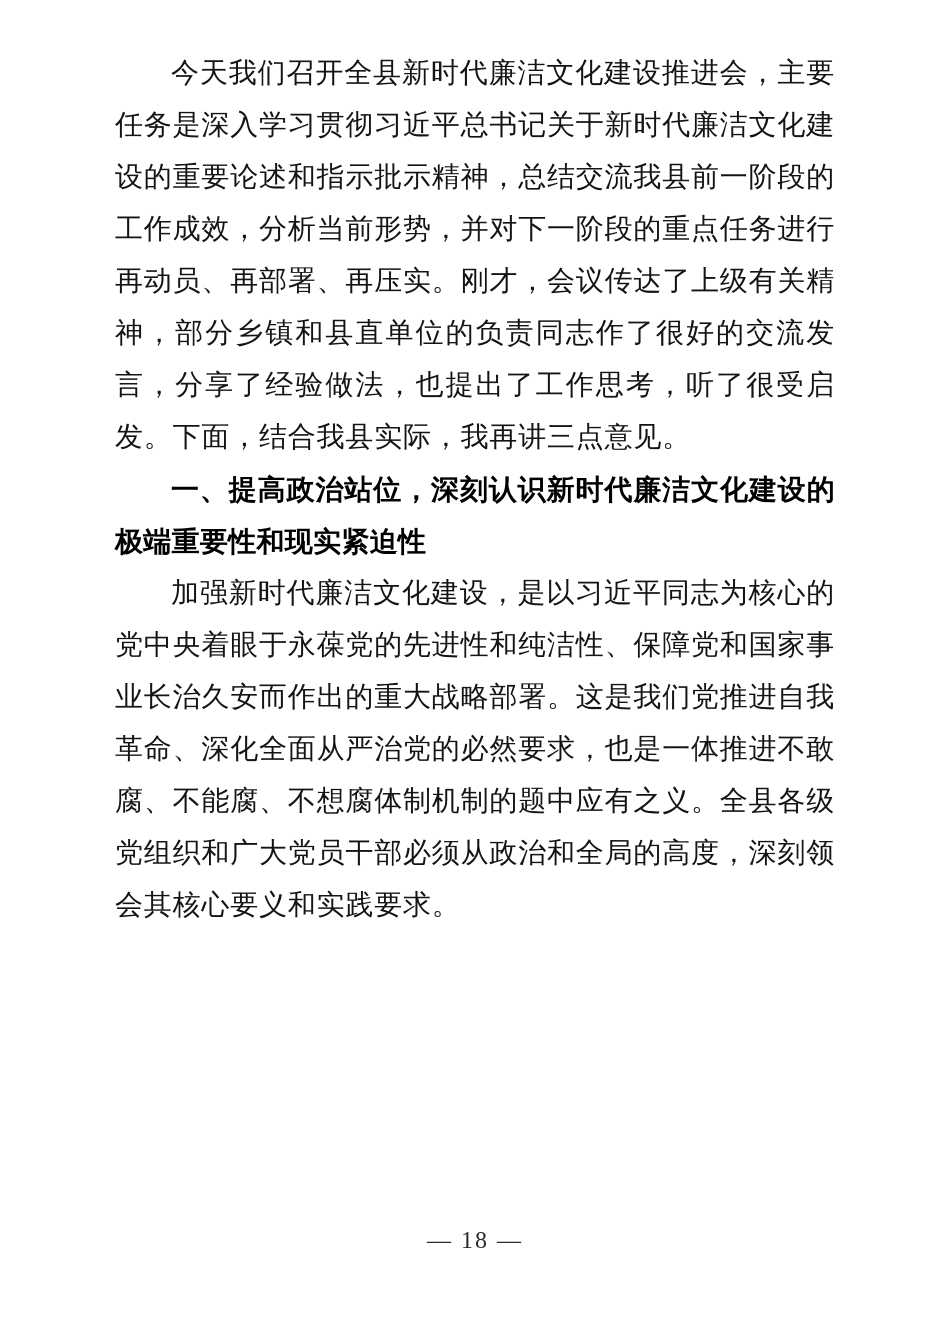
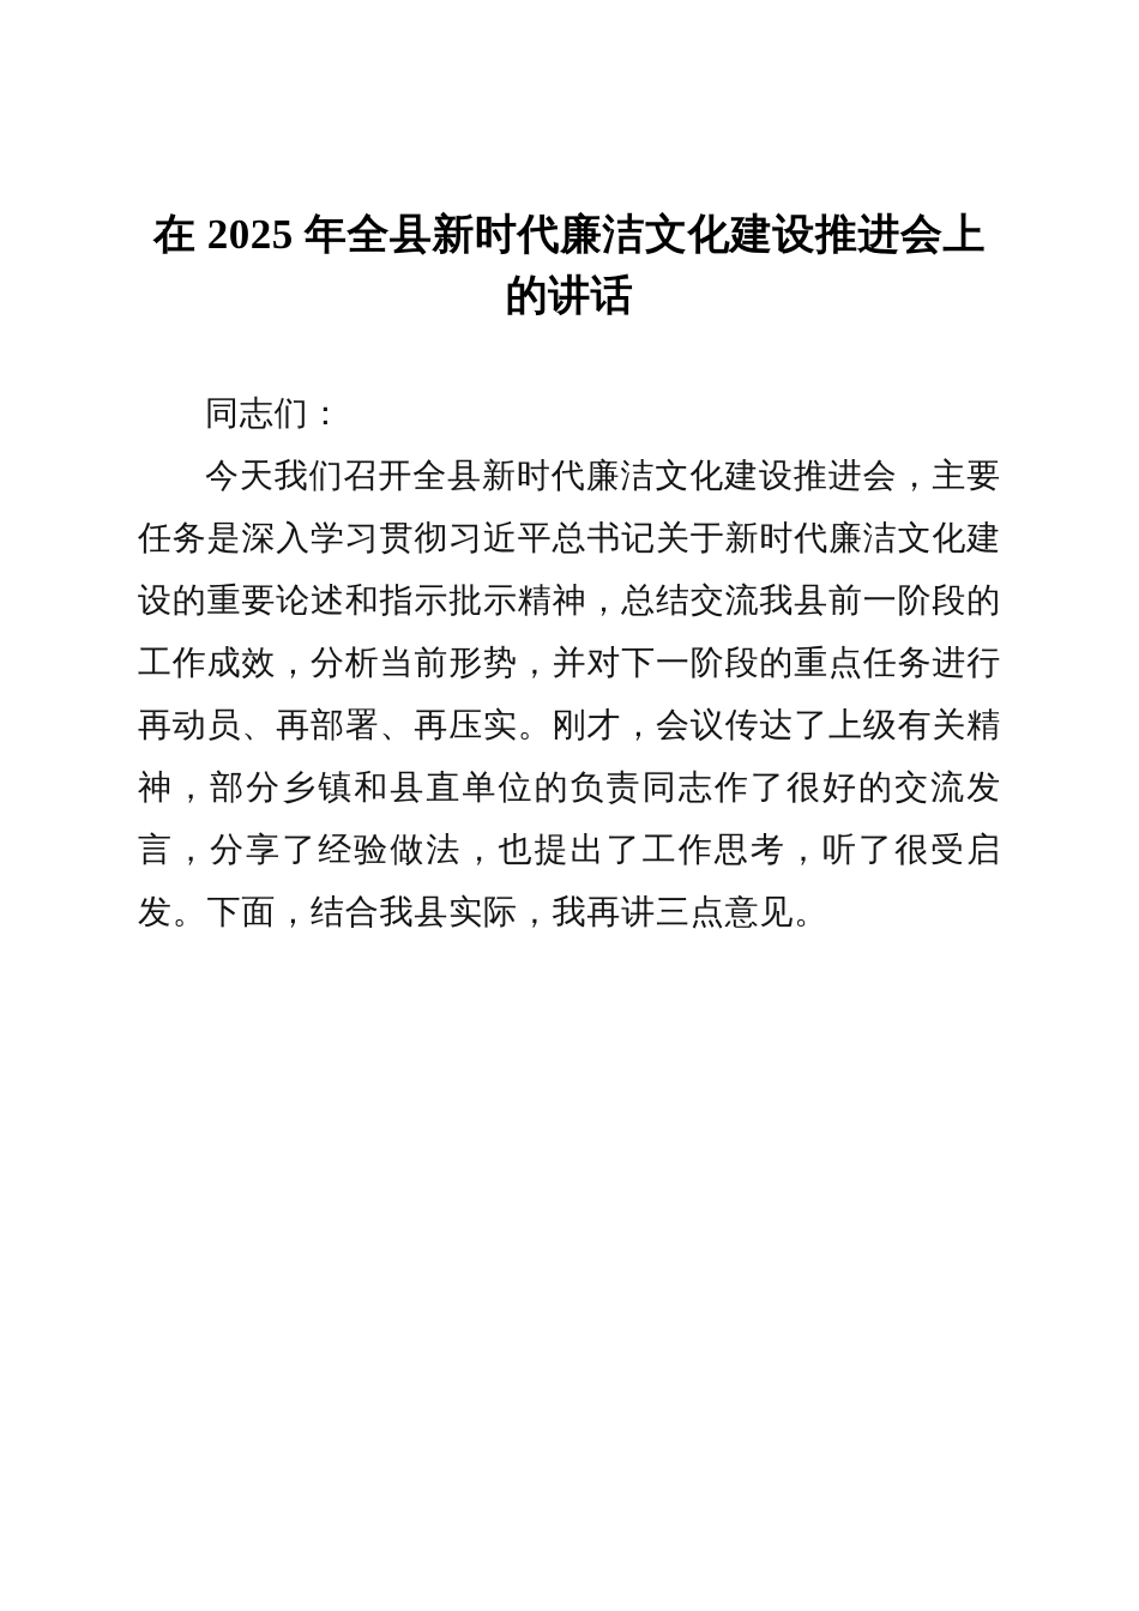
+ 在 2025 年全县新时代廉洁文化建设推进会上
+ 的讲话
+ 同志们：
  今天我们召开全县新时代廉洁文化建设推进会，主要任务是深入学习贯彻习近平总书记关于新时代廉洁文化建设的重要论述和指示批示精神，总结交流我县前一阶段的工作成效，分析当前形势，并对下一阶段的重点任务进行再动员、再部署、再压实。刚才，会议传达了上级有关精神，部分乡镇和县直单位的负责同志作了很好的交流发言，分享了经验做法，也提出了工作思考，听了很受启发。下面，结合我县实际，我再讲三点意见。
- 一、提高政治站位，深刻认识新时代廉洁文化建设的极端重要性和现实紧迫性
- 加强新时代廉洁文化建设，是以习近平同志为核心的党中央着眼于永葆党的先进性和纯洁性、保障党和国家事业长治久安而作出的重大战略部署。这是我们党推进自我革命、深化全面从严治党的必然要求，也是一体推进不敢腐、不能腐、不想腐体制机制的题中应有之义。全县各级党组织和广大党员干部必须从政治和全局的高度，深刻领会其核心要义和实践要求。
- — 18 —
